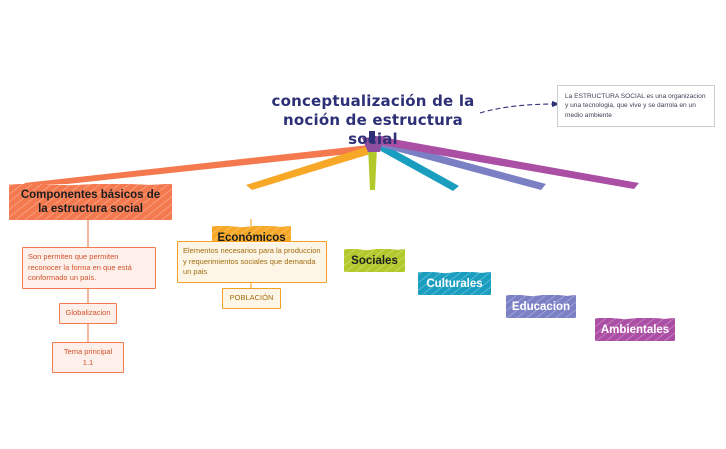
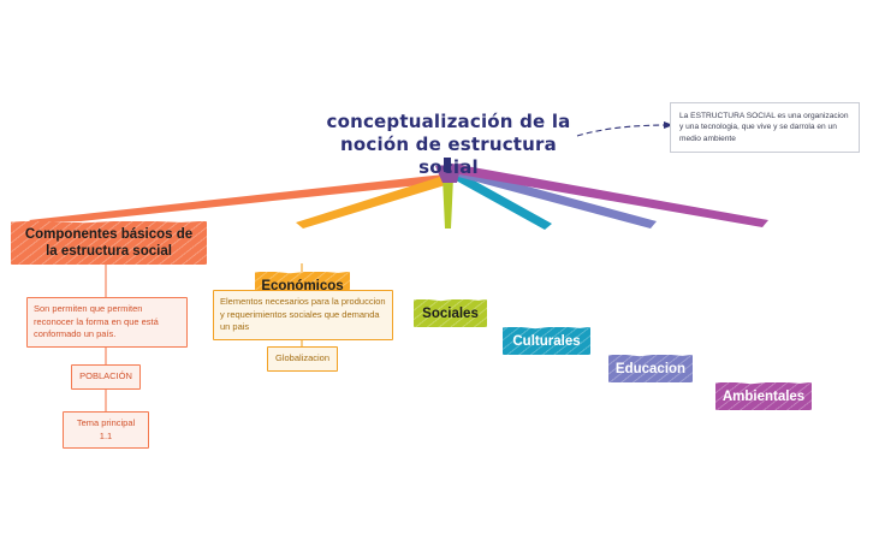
  conceptualización de la
  noción de estructura social
  Componentes básicos de la estructura social
  Son permiten que permiten reconocer la forma en que está conformado un país.
- Globalizacion
+ POBLACIÓN
  Tema principal 1.1
  Económicos
  Elementos necesarios para la produccion y requerimientos sociales que demanda un pais
- POBLACIÓN
+ Globalizacion
  Sociales
  Culturales
  Educacion
  Ambientales
